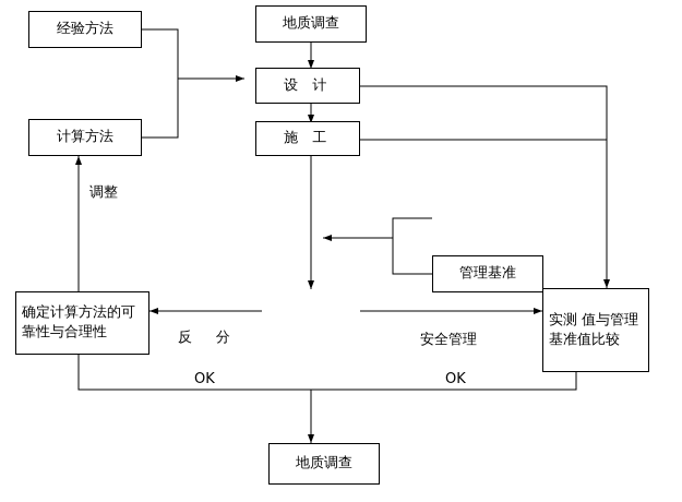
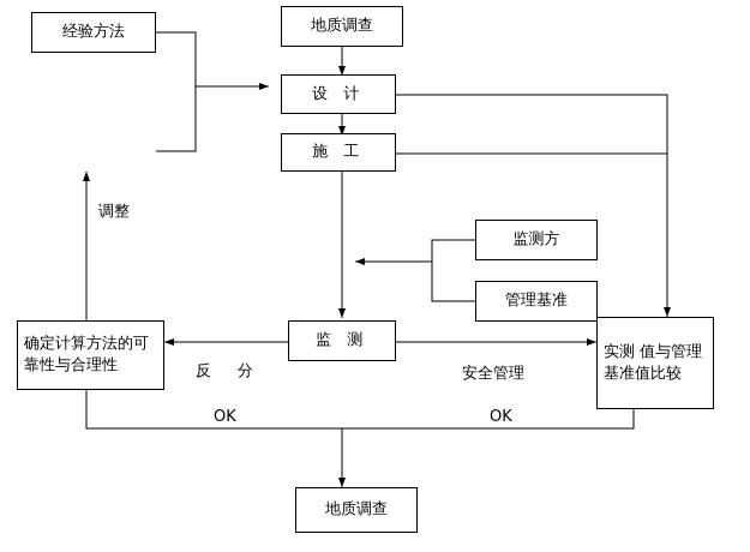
  经验方法
  地质调查
- 计算方法
  设 计
  施 工
+ 监测方
  管理基准
  确定计算方法的可靠性与合理性
+ 监 测
  实测 值与管理基准值比较
  地质调查
  调整
  反 分
  安全管理
  OK
  OK
